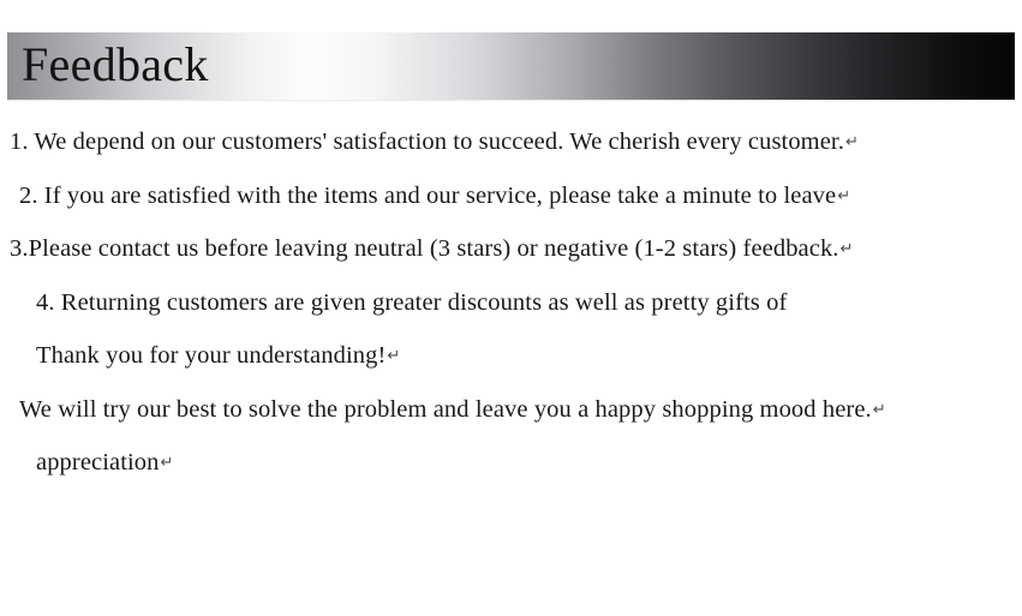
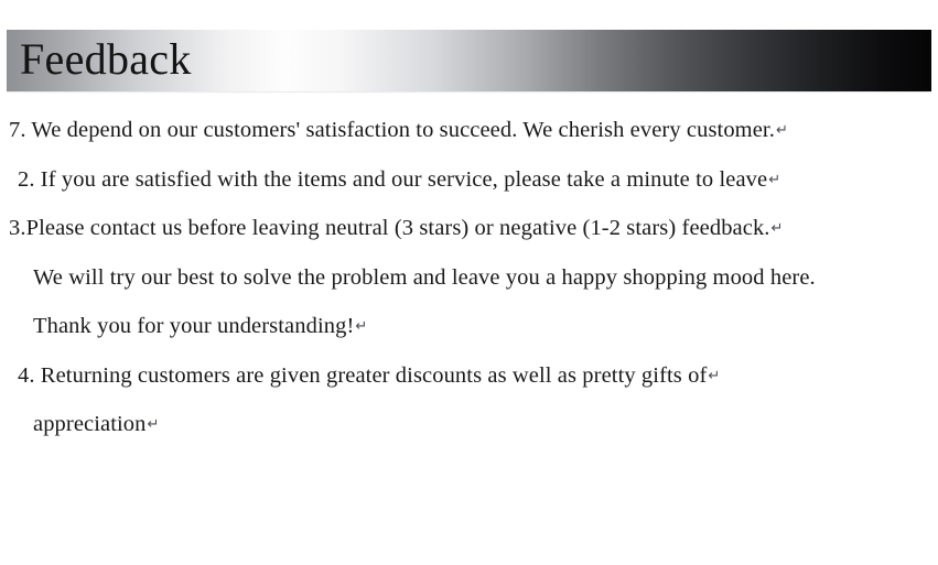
  Feedback
- 1. We depend on our customers' satisfaction to succeed. We cherish every customer.↵
+ 7. We depend on our customers' satisfaction to succeed. We cherish every customer.↵
  2. If you are satisfied with the items and our service, please take a minute to leave↵
  3.Please contact us before leaving neutral (3 stars) or negative (1-2 stars) feedback.↵
- 4. Returning customers are given greater discounts as well as pretty gifts of
+ We will try our best to solve the problem and leave you a happy shopping mood here.
  Thank you for your understanding!↵
- We will try our best to solve the problem and leave you a happy shopping mood here.↵
+ 4. Returning customers are given greater discounts as well as pretty gifts of↵
  appreciation↵
